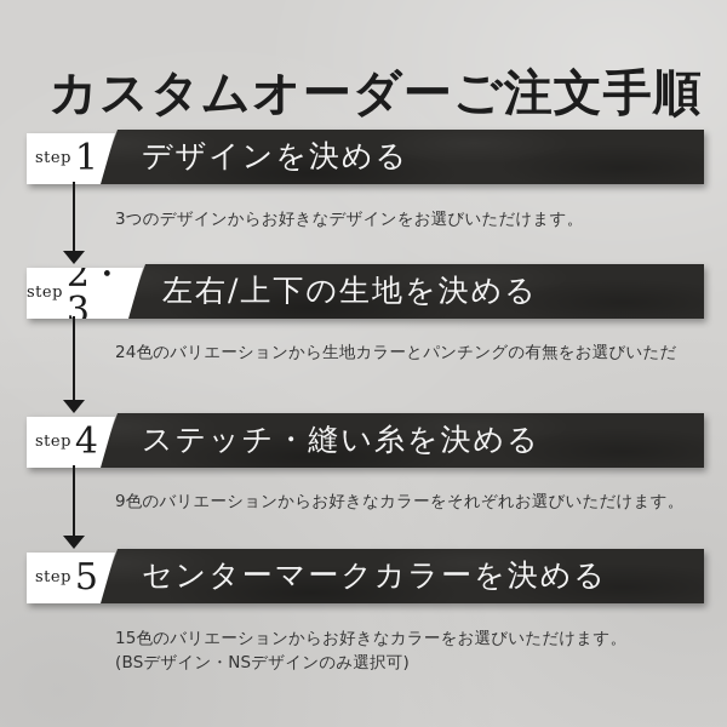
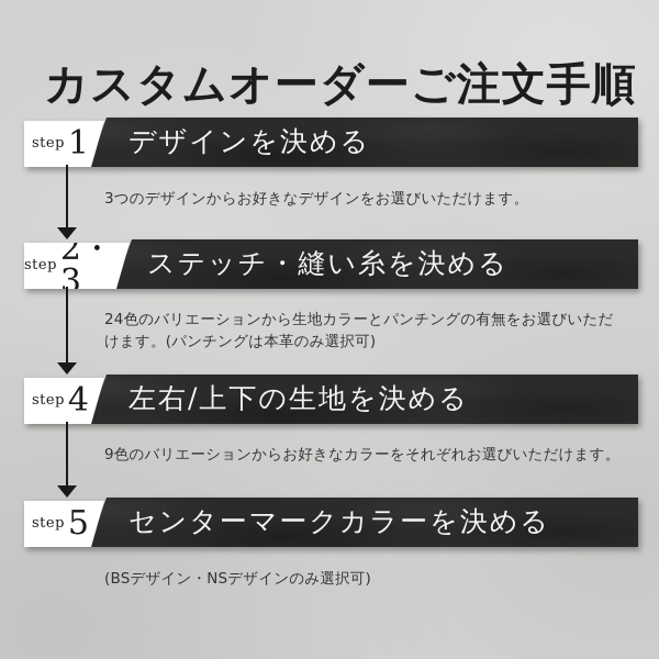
  カスタムオーダーご注文手順
  デザインを決める
  step
  1
  3つのデザインからお好きなデザインをお選びいただけます。
- 左右/上下の生地を決める
+ ステッチ・縫い糸を決める
  step
  2・3
  24色のバリエーションから生地カラーとパンチングの有無をお選びいただ
+ けます。(パンチングは本革のみ選択可)
- ステッチ・縫い糸を決める
+ 左右/上下の生地を決める
  step
  4
  9色のバリエーションからお好きなカラーをそれぞれお選びいただけます。
  センターマークカラーを決める
  step
  5
- 15色のバリエーションからお好きなカラーをお選びいただけます。
  (BSデザイン・NSデザインのみ選択可)
